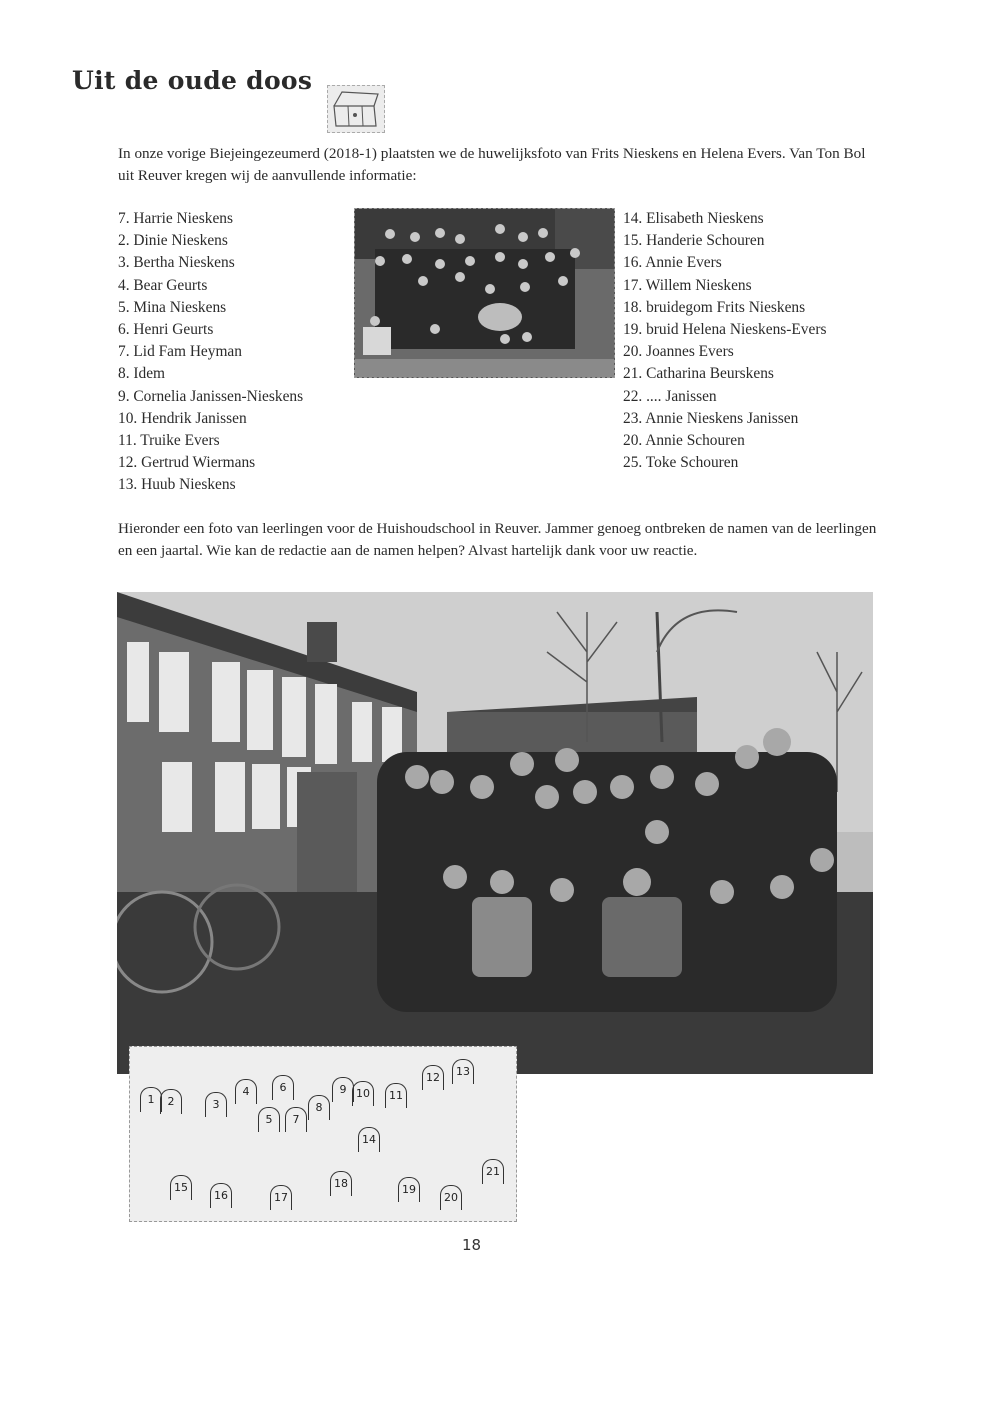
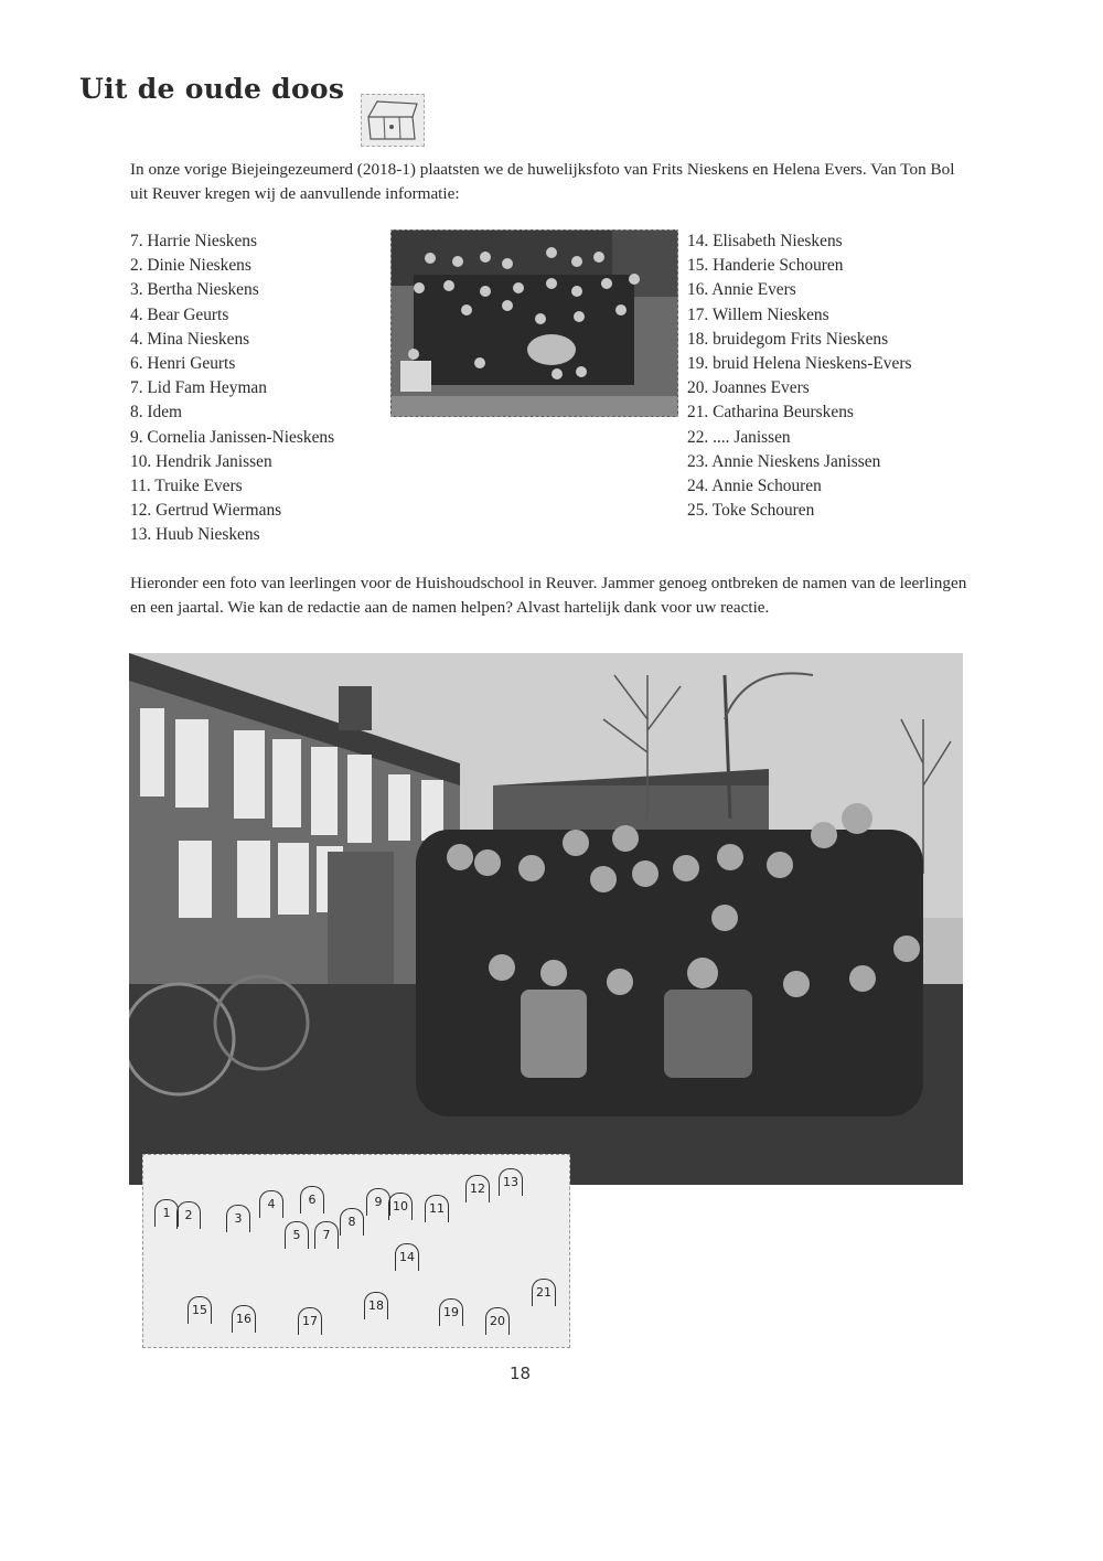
  Uit de oude doos
  In onze vorige Biejeingezeumerd (2018-1) plaatsten we de huwelijksfoto van Frits Nieskens en Helena Evers. Van Ton Bol uit Reuver kregen wij de aanvullende informatie:
  7. Harrie Nieskens
  2. Dinie Nieskens
  3. Bertha Nieskens
  4. Bear Geurts
- 5. Mina Nieskens
+ 4. Mina Nieskens
  6. Henri Geurts
  7. Lid Fam Heyman
  8. Idem
  9. Cornelia Janissen-Nieskens
  10. Hendrik Janissen
  11. Truike Evers
  12. Gertrud Wiermans
  13. Huub Nieskens
  14. Elisabeth Nieskens
  15. Handerie Schouren
  16. Annie Evers
  17. Willem Nieskens
  18. bruidegom Frits Nieskens
  19. bruid Helena Nieskens-Evers
  20. Joannes Evers
  21. Catharina Beurskens
  22. .... Janissen
  23. Annie Nieskens Janissen
- 20. Annie Schouren
+ 24. Annie Schouren
  25. Toke Schouren
  Hieronder een foto van leerlingen voor de Huishoudschool in Reuver. Jammer genoeg ontbreken de namen van de leerlingen en een jaartal. Wie kan de redactie aan de namen helpen? Alvast hartelijk dank voor uw reactie.
  1
  2
  3
  4
  5
  6
  7
  8
  9
  10
  11
  12
  13
  14
  15
  16
  17
  18
  19
  20
  21
  18
